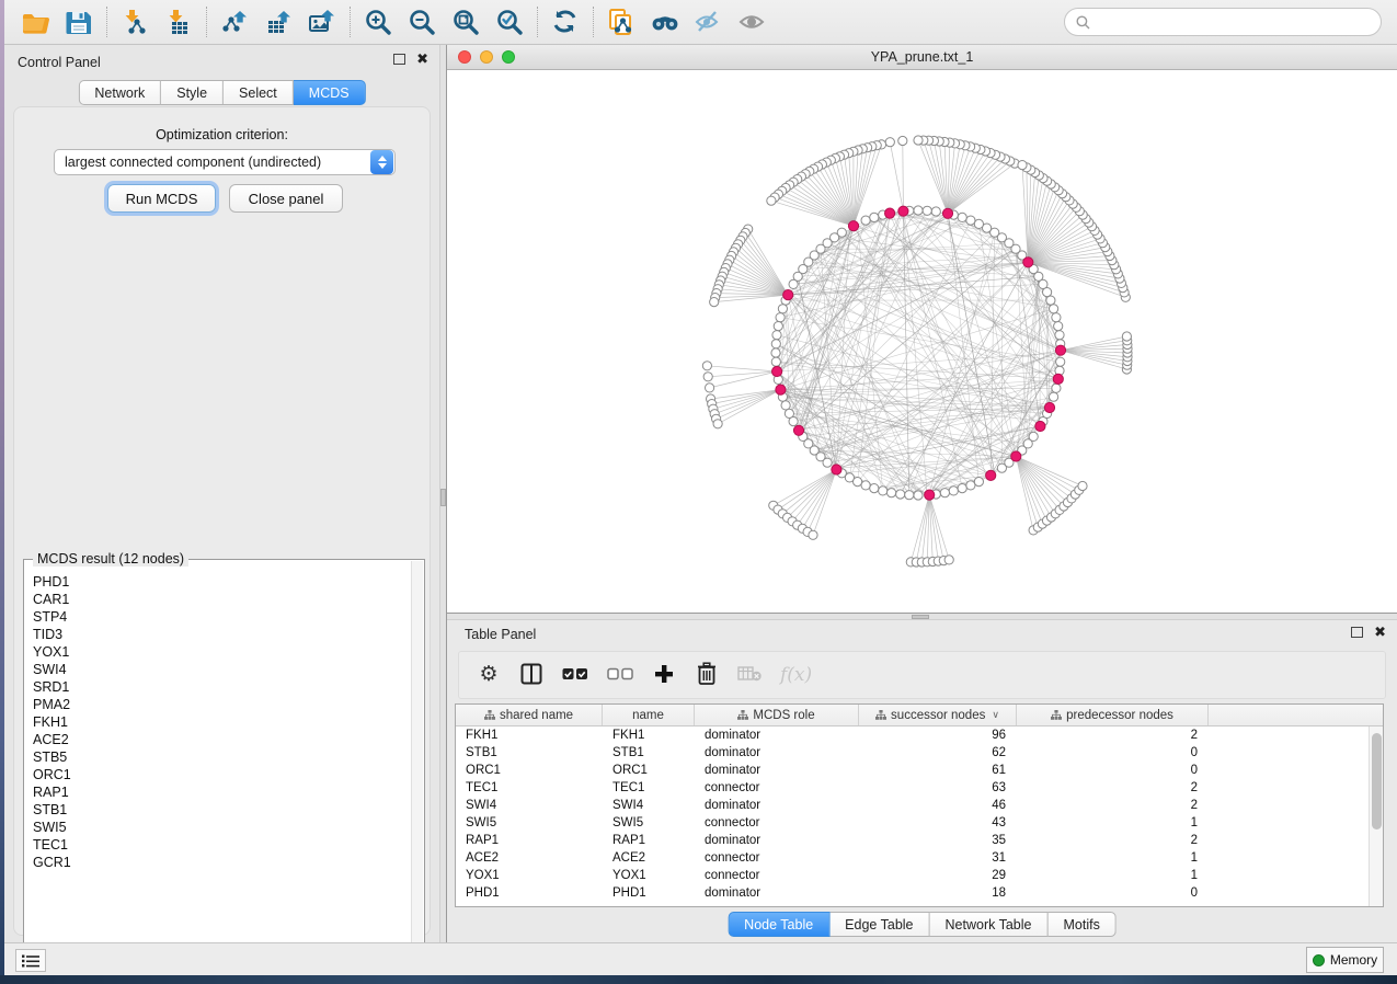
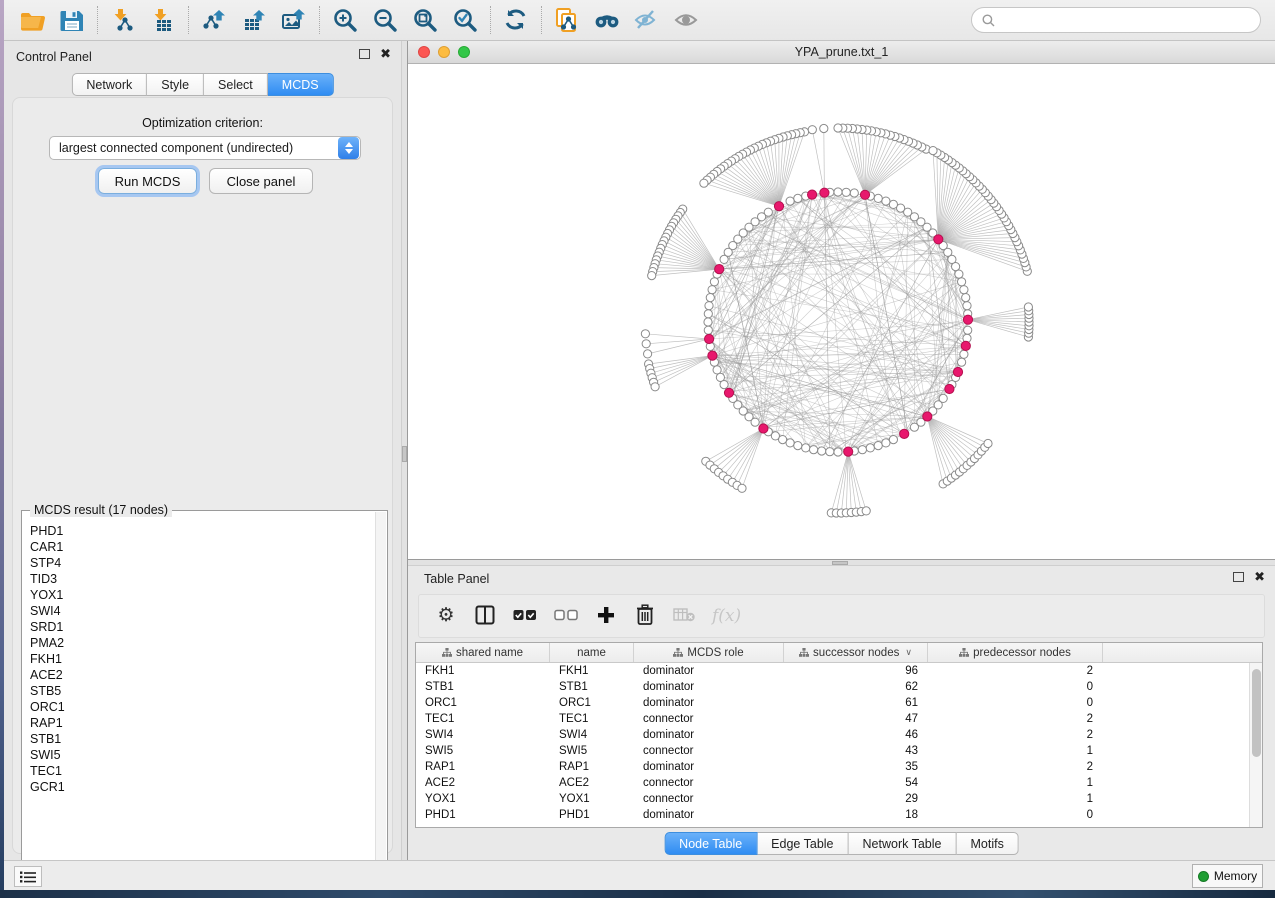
  Control Panel
  ✖
  Network
  Style
  Select
  MCDS
  Optimization criterion:
  largest connected component (undirected)
  Run MCDS
  Close panel
- MCDS result (12 nodes)
+ MCDS result (17 nodes)
  PHD1
  CAR1
  STP4
  TID3
  YOX1
  SWI4
  SRD1
  PMA2
  FKH1
  ACE2
  STB5
  ORC1
  RAP1
  STB1
  SWI5
  TEC1
  GCR1
  YPA_prune.txt_1
  Table Panel
  ✖
  ⚙
  f(x)
  shared name
  name
  MCDS role
  successor nodes
  ∨
  predecessor nodes
  FKH1
  FKH1
  dominator
  96
  2
  STB1
  STB1
  dominator
  62
  0
  ORC1
  ORC1
  dominator
  61
  0
  TEC1
  TEC1
  connector
- 63
+ 47
  2
  SWI4
  SWI4
  dominator
  46
  2
  SWI5
  SWI5
  connector
  43
  1
  RAP1
  RAP1
  dominator
  35
  2
  ACE2
  ACE2
  connector
- 31
+ 54
  1
  YOX1
  YOX1
  connector
  29
  1
  PHD1
  PHD1
  dominator
  18
  0
  Node Table
  Edge Table
  Network Table
  Motifs
  Memory
